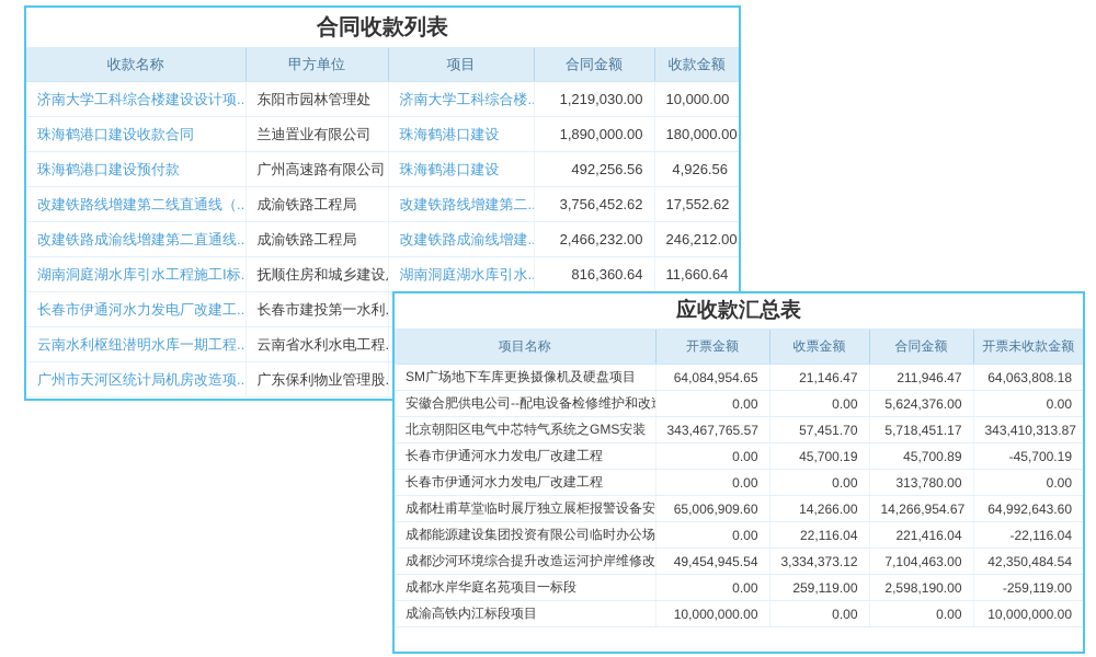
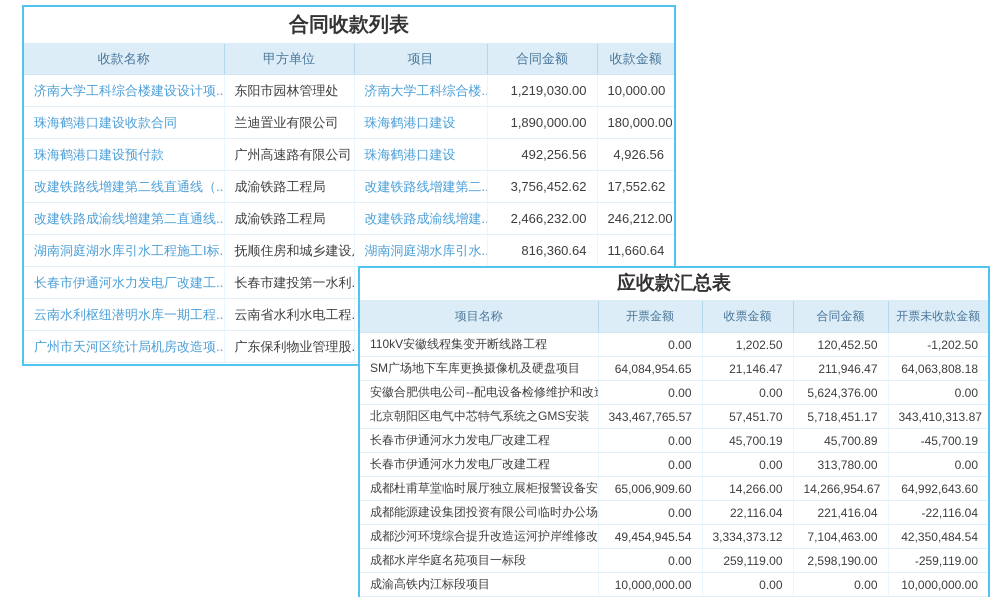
  合同收款列表
  收款名称	甲方单位	项目	合同金额	收款金额
  济南大学工科综合楼建设设计项..	东阳市园林管理处	济南大学工科综合楼.	1,219,030.00	10,000.00
  珠海鹤港口建设收款合同	兰迪置业有限公司	珠海鹤港口建设	1,890,000.00	180,000.00
  珠海鹤港口建设预付款	广州高速路有限公司	珠海鹤港口建设	492,256.56	4,926.56
  改建铁路线增建第二线直通线（..	成渝铁路工程局	改建铁路线增建第二.	3,756,452.62	17,552.62
  改建铁路成渝线增建第二直通线..	成渝铁路工程局	改建铁路成渝线增建.	2,466,232.00	246,212.00
  湖南洞庭湖水库引水工程施工I标.	抚顺住房和城乡建设	湖南洞庭湖水库引水.	816,360.64	11,660.64
  长春市伊通河水力发电厂改建工..	长春市建投第一水利.
  云南水利枢纽潜明水库一期工程..	云南省水利水电工程.
  广州市天河区统计局机房改造项..	广东保利物业管理股.
  应收款汇总表
  项目名称	开票金额	收票金额	合同金额	开票未收款金额
+ 110kV安徽线程集变开断线路工程	0.00	1,202.50	120,452.50	-1,202.50
  SM广场地下车库更换摄像机及硬盘项目	64,084,954.65	21,146.47	211,946.47	64,063,808.18
  安徽合肥供电公司--配电设备检修维护和改	0.00	0.00	5,624,376.00	0.00
  北京朝阳区电气中芯特气系统之GMS安装	343,467,765.57	57,451.70	5,718,451.17	343,410,313.87
  长春市伊通河水力发电厂改建工程	0.00	45,700.19	45,700.89	-45,700.19
  长春市伊通河水力发电厂改建工程	0.00	0.00	313,780.00	0.00
  成都杜甫草堂临时展厅独立展柜报警设备安	65,006,909.60	14,266.00	14,266,954.67	64,992,643.60
  成都能源建设集团投资有限公司临时办公场	0.00	22,116.04	221,416.04	-22,116.04
  成都沙河环境综合提升改造运河护岸维修改	49,454,945.54	3,334,373.12	7,104,463.00	42,350,484.54
  成都水岸华庭名苑项目一标段	0.00	259,119.00	2,598,190.00	-259,119.00
  成渝高铁内江标段项目	10,000,000.00	0.00	0.00	10,000,000.00
